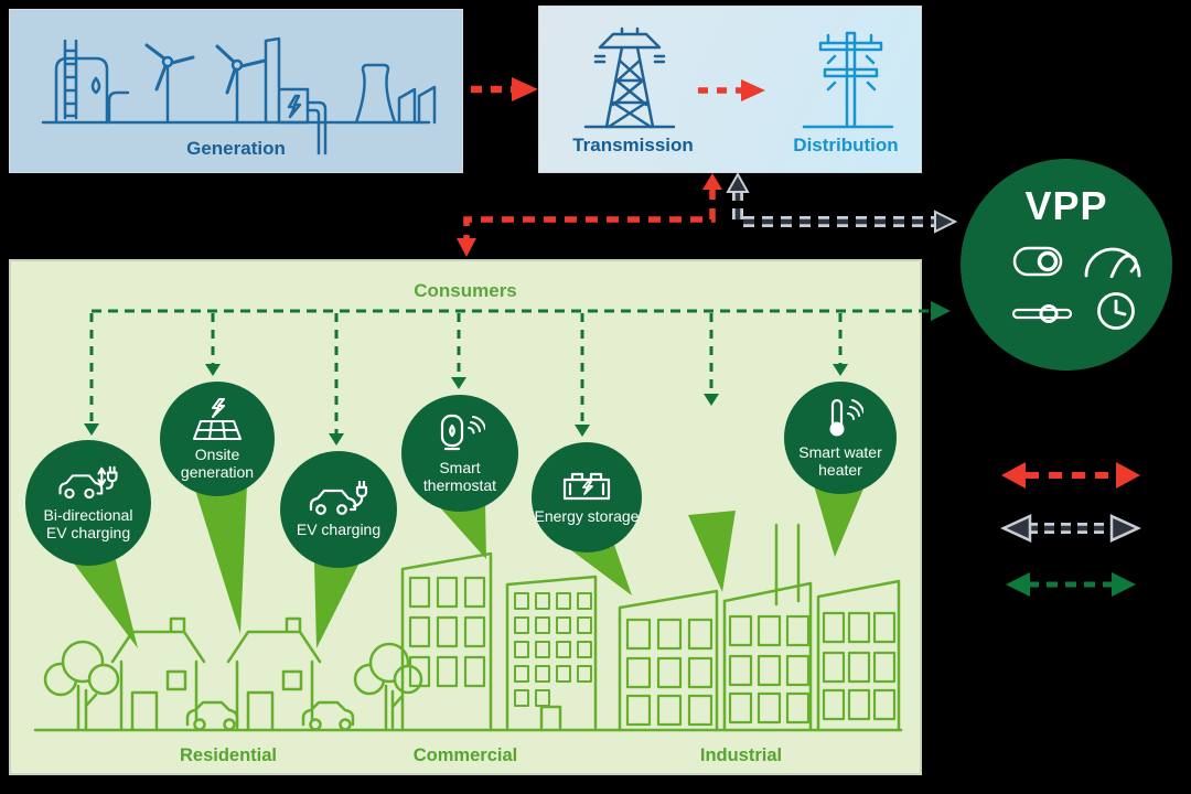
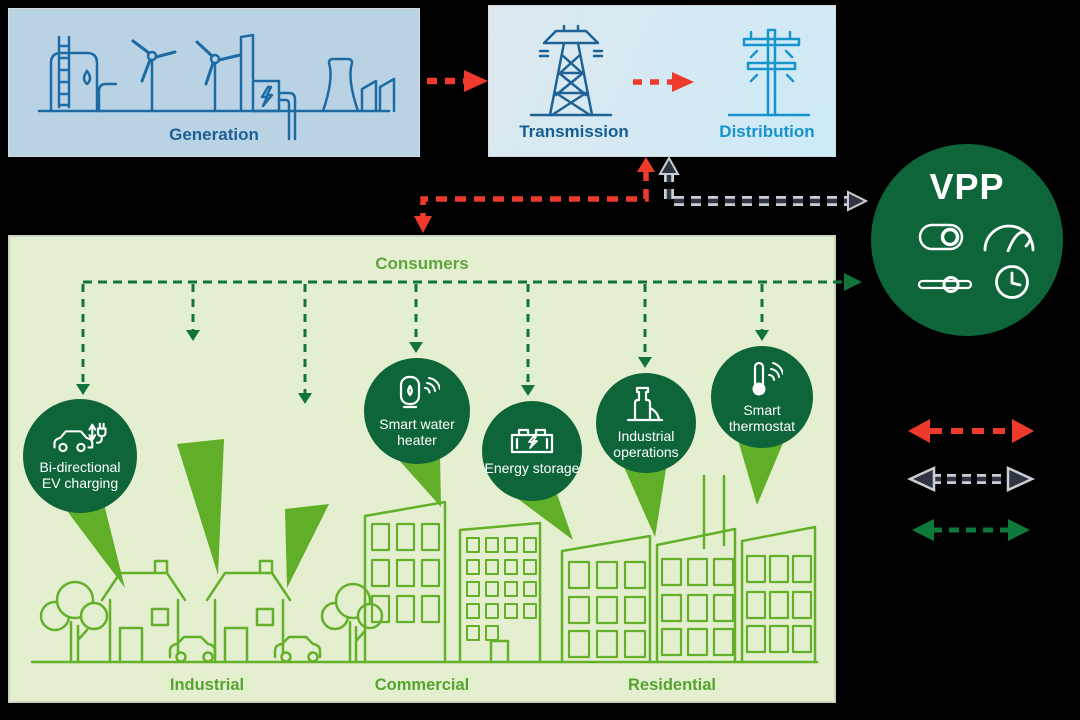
  Generation
  Transmission
  Distribution
  Consumers
- Residential
+ Industrial
  Commercial
- Industrial
+ Residential
  VPP
  Bi-directional EV charging
- Onsite generation
- EV charging
- Smart thermostat
+ Smart water heater
  Energy storage
+ Industrial operations
- Smart water heater
+ Smart thermostat
